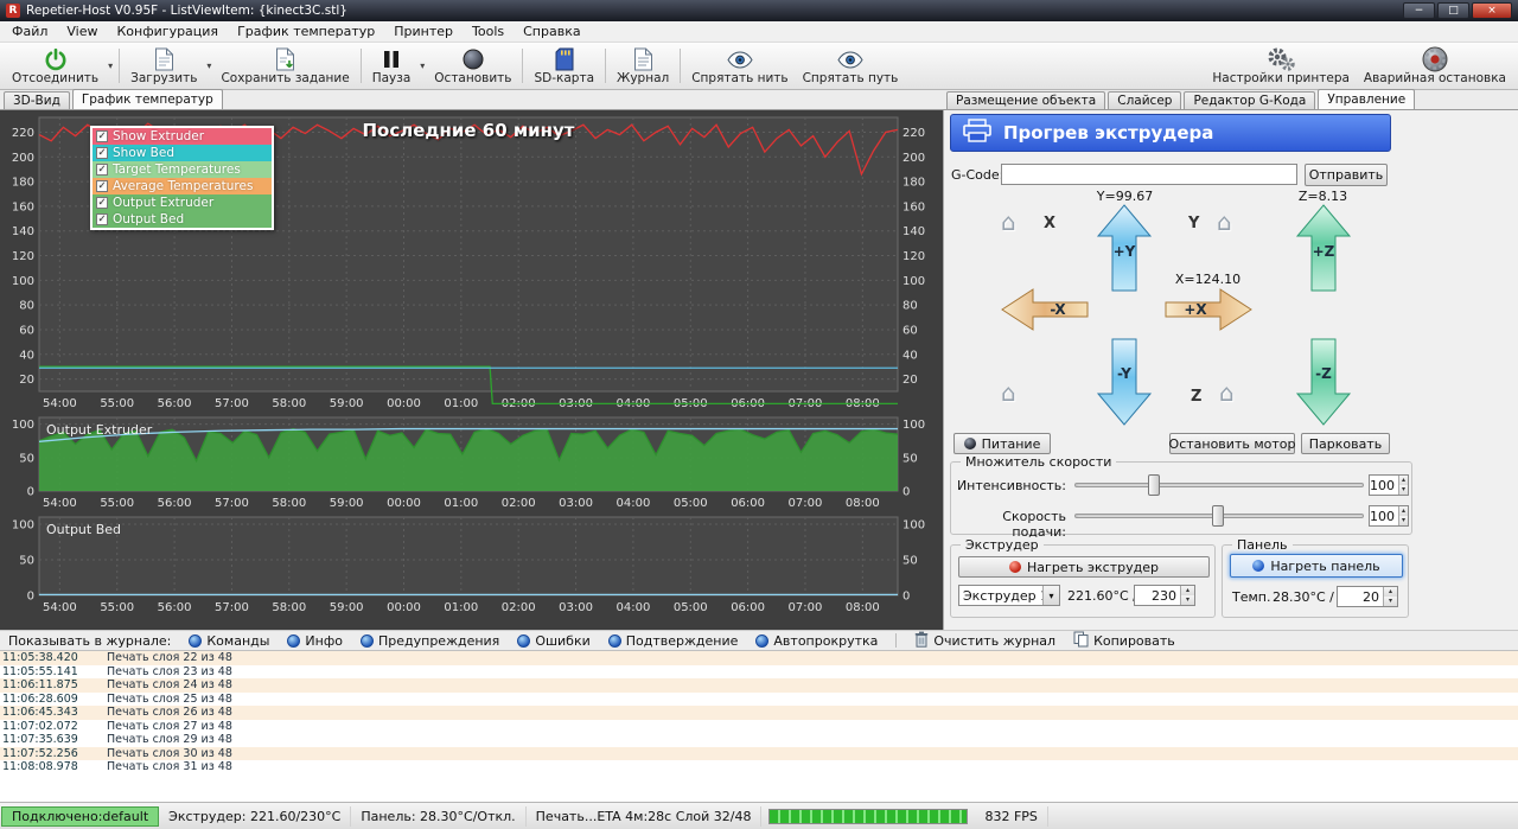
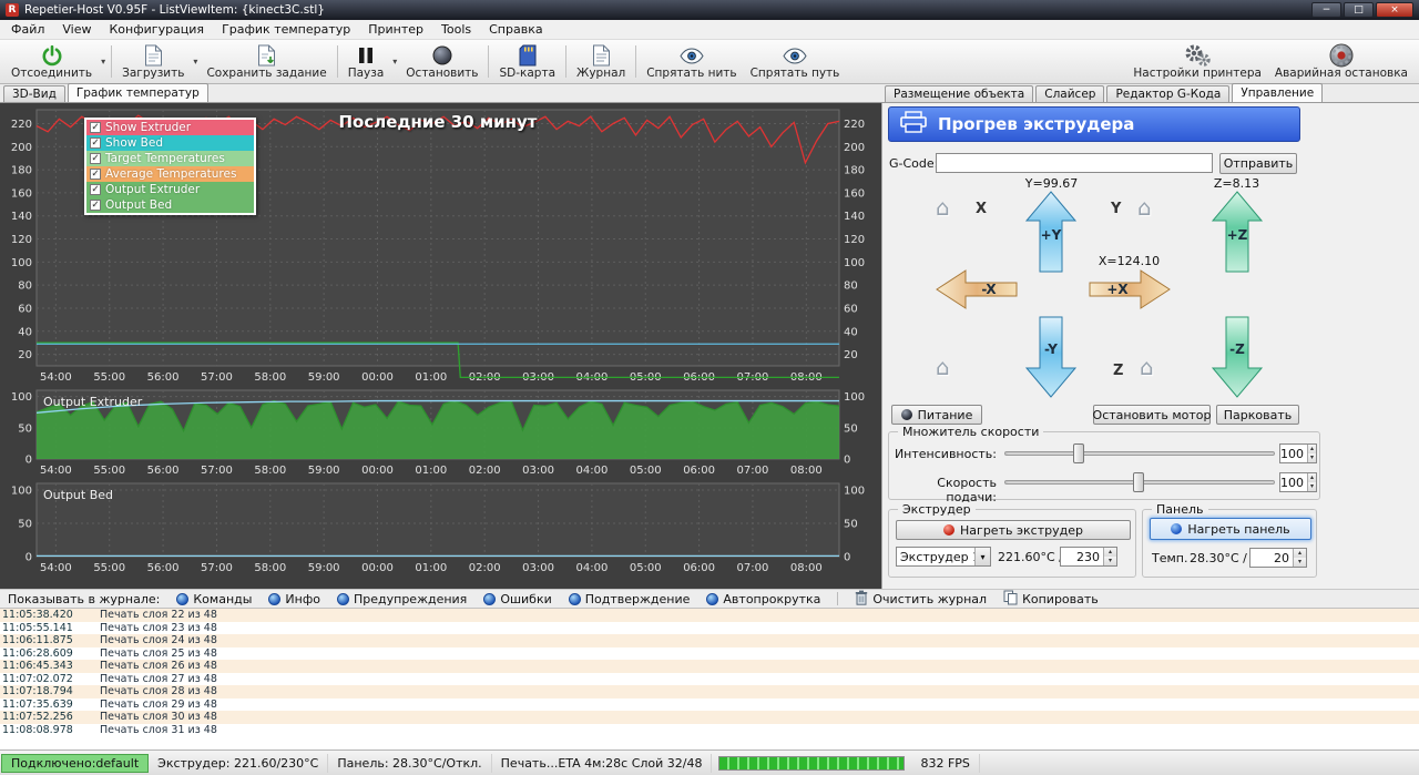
  R
  Repetier-Host V0.95F - ListViewItem: {kinect3C.stl}
  −
  □
  ×
  Файл
  View
  Конфигурация
  График температур
  Принтер
  Tools
  Справка
  Отсоединить
  ▾
  Загрузить
  ▾
  Сохранить задание
  Пауза
  ▾
  Остановить
  SD-карта
  Журнал
  Спрятать нить
  Спрятать путь
  Настройки принтера
  Аварийная остановка
  3D-Вид
  График температур
  Размещение объекта
  Слайсер
  Редактор G-Кода
  Управление
  54:00
  55:00
  56:00
  57:00
  58:00
  59:00
  00:00
  01:00
  20
  20
  40
  40
  60
  60
  80
  80
  100
  100
  120
  120
  140
  140
  160
  160
  180
  180
  200
  200
  220
  220
  54:00
  55:00
  56:00
  57:00
  58:00
  59:00
  00:00
  01:00
  02:00
  03:00
  04:00
  05:00
  06:00
  07:00
  08:00
  0
  0
  50
  50
  100
  100
  Output Extruder
  54:00
  55:00
  56:00
  57:00
  58:00
  59:00
  00:00
  01:00
  02:00
  03:00
  04:00
  05:00
  06:00
  07:00
  08:00
  0
  0
  50
  50
  100
  100
  Output Bed
- Последние 60 минут
+ Последние 30 минут
  ✓
  Show Extruder
  ✓
  Show Bed
  ✓
  Target Temperatures
  ✓
  Average Temperatures
  ✓
  Output Extruder
  ✓
  Output Bed
  Прогрев экструдера
  G-Code
  Отправить
  Y=99.67
  Z=8.13
  X=124.10
  ⌂
  X
  Y
  ⌂
  ⌂
  Z
  ⌂
  +Y
  -Y
  -X
  +X
  +Z
  -Z
  Питание
  Остановить мотор
  Парковать
  Множитель скорости
  Интенсивность:
  100
  Скорость подачи:
  100
  Экструдер
  Нагреть экструдер
  Экструдер
  ▾
  221.60°C
  230
  Панель
  Нагреть панель
  Темп.
  28.30°C /
  20
  Показывать в журнале:
  Команды
  Инфо
  Предупреждения
  Ошибки
  Подтверждение
  Автопрокрутка
  Очистить журнал
  Копировать
  11:05:38.420
  Печать слоя 22 из 48
  11:05:55.141
  Печать слоя 23 из 48
  11:06:11.875
  Печать слоя 24 из 48
  11:06:28.609
  Печать слоя 25 из 48
  11:06:45.343
  Печать слоя 26 из 48
  11:07:02.072
  Печать слоя 27 из 48
+ 11:07:18.794
+ Печать слоя 28 из 48
  11:07:35.639
  Печать слоя 29 из 48
  11:07:52.256
  Печать слоя 30 из 48
  11:08:08.978
  Печать слоя 31 из 48
  Подключено:default
  Экструдер: 221.60/230°C
  Панель: 28.30°C/Откл.
  Печать...ETA 4м:28с Слой 32/48
  832 FPS
